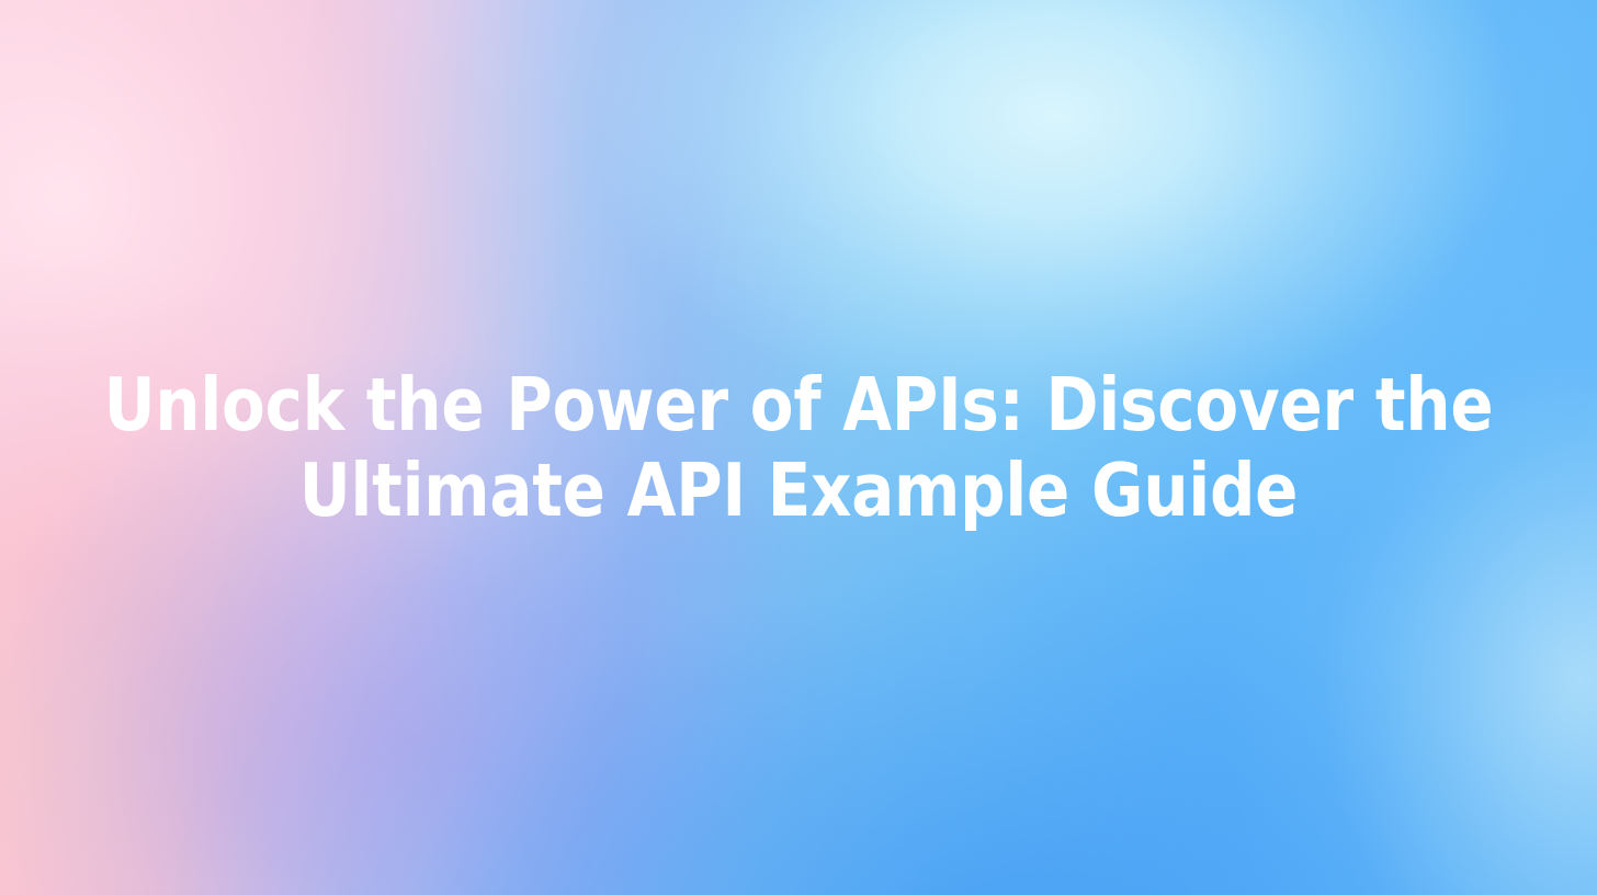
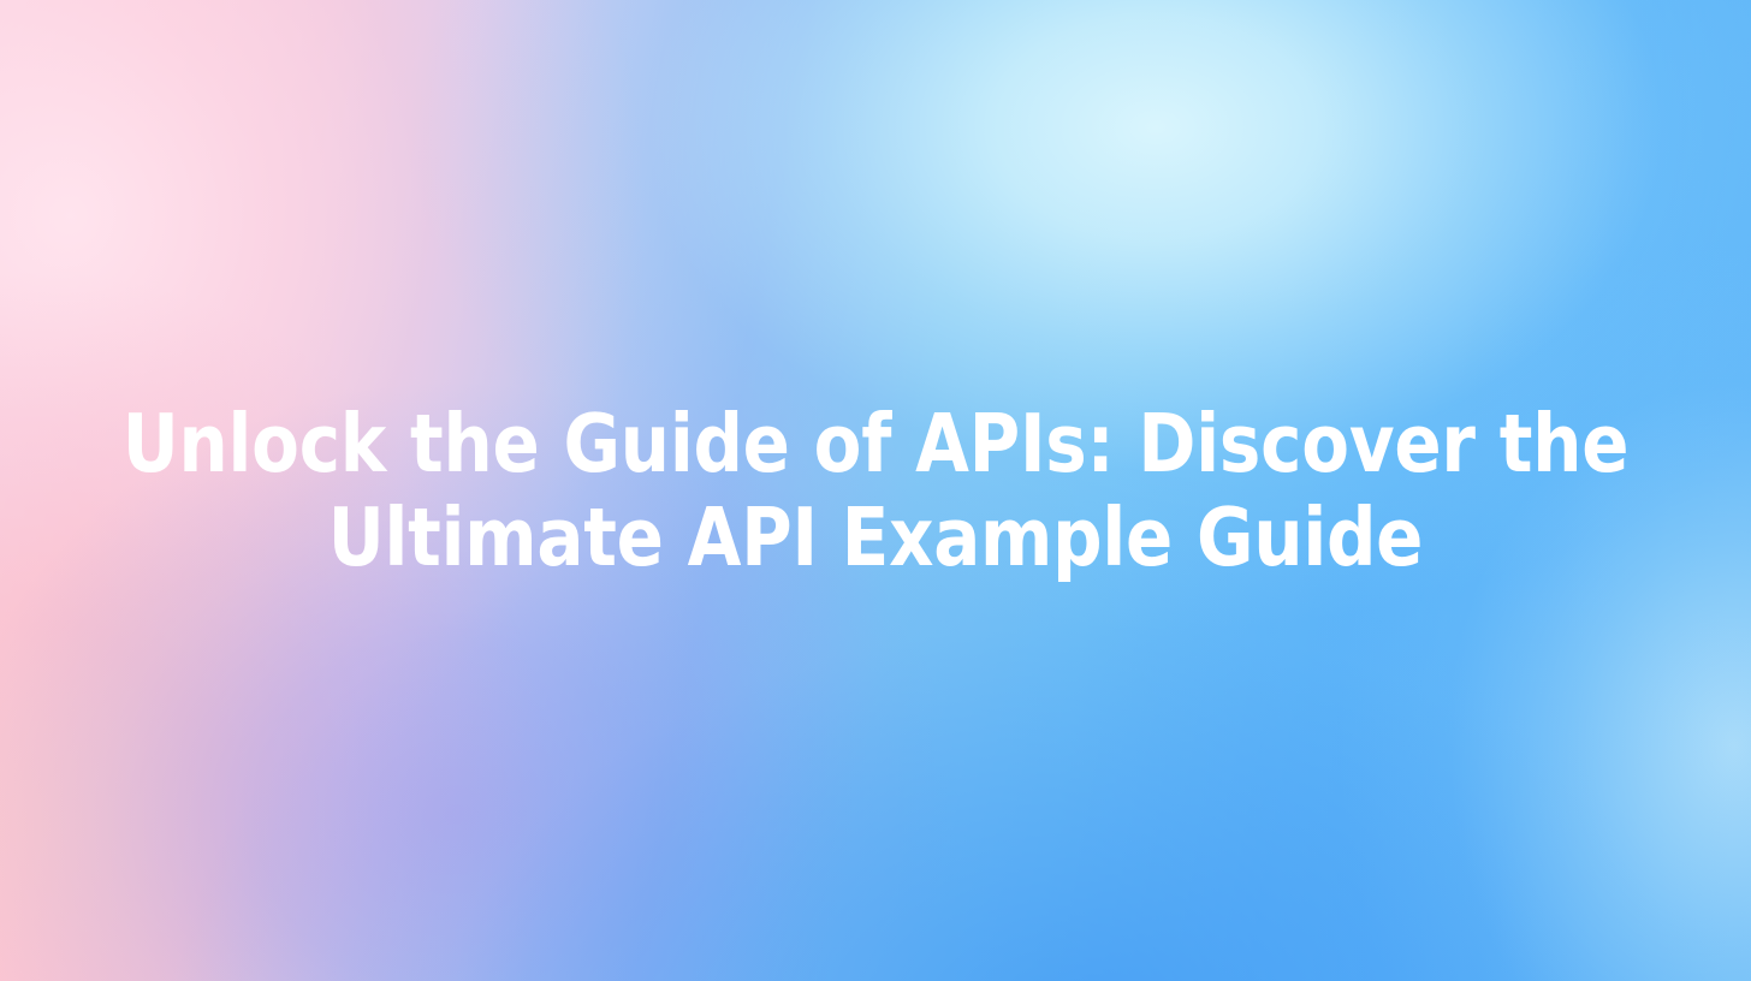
- Unlock the Power of APIs: Discover the Ultimate API Example Guide
+ Unlock the Guide of APIs: Discover the Ultimate API Example Guide
